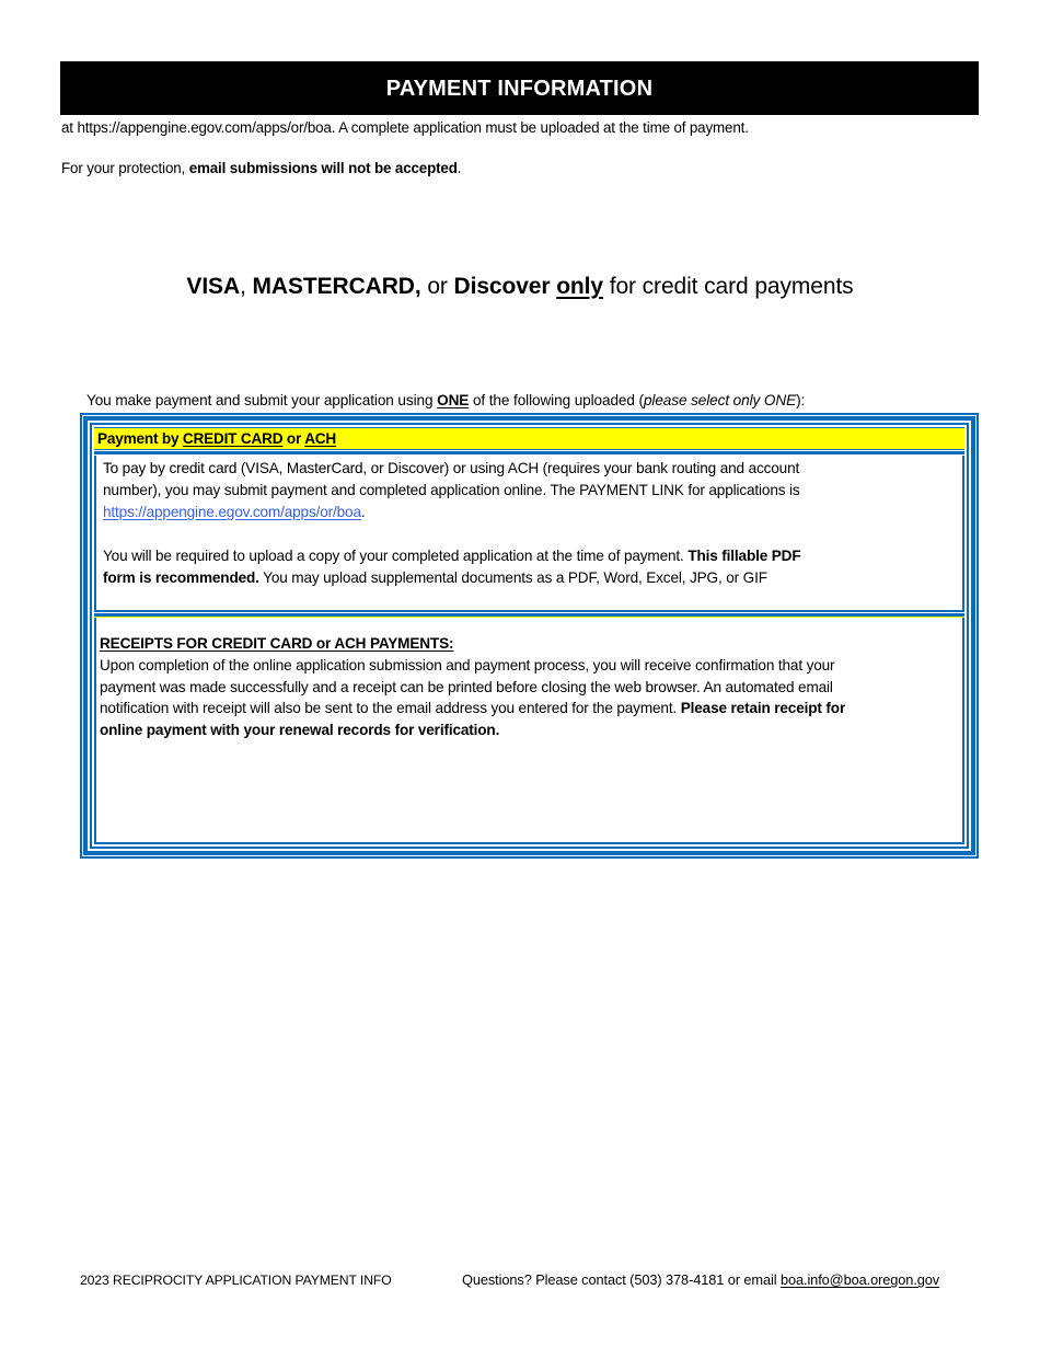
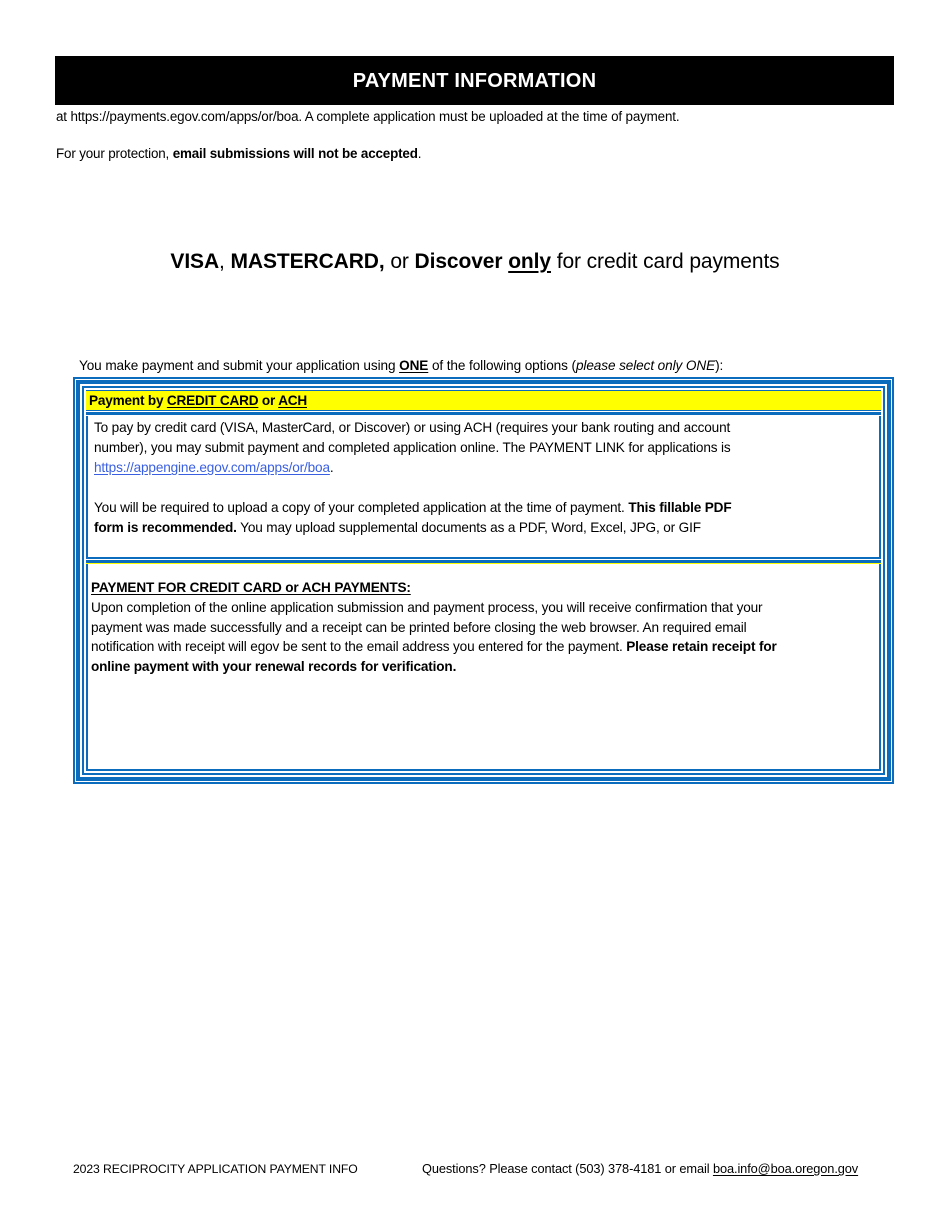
  PAYMENT INFORMATION
- at https://appengine.egov.com/apps/or/boa. A complete application must be uploaded at the time of payment.
+ at https://payments.egov.com/apps/or/boa. A complete application must be uploaded at the time of payment.
  For your protection, email submissions will not be accepted.
  VISA, MASTERCARD, or Discover only for credit card payments
- You make payment and submit your application using ONE of the following uploaded (please select only ONE):
+ You make payment and submit your application using ONE of the following options (please select only ONE):
  Payment by CREDIT CARD or ACH
  To pay by credit card (VISA, MasterCard, or Discover) or using ACH (requires your bank routing and account
  number), you may submit payment and completed application online. The PAYMENT LINK for applications is
  https://appengine.egov.com/apps/or/boa.
  You will be required to upload a copy of your completed application at the time of payment. This fillable PDF
  form is recommended. You may upload supplemental documents as a PDF, Word, Excel, JPG, or GIF
- RECEIPTS FOR CREDIT CARD or ACH PAYMENTS:
+ PAYMENT FOR CREDIT CARD or ACH PAYMENTS:
  Upon completion of the online application submission and payment process, you will receive confirmation that your
- payment was made successfully and a receipt can be printed before closing the web browser. An automated email
+ payment was made successfully and a receipt can be printed before closing the web browser. An required email
- notification with receipt will also be sent to the email address you entered for the payment. Please retain receipt for
+ notification with receipt will egov be sent to the email address you entered for the payment. Please retain receipt for
  online payment with your renewal records for verification.
  2023 RECIPROCITY APPLICATION PAYMENT INFO
  Questions? Please contact (503) 378-4181 or email boa.info@boa.oregon.gov
